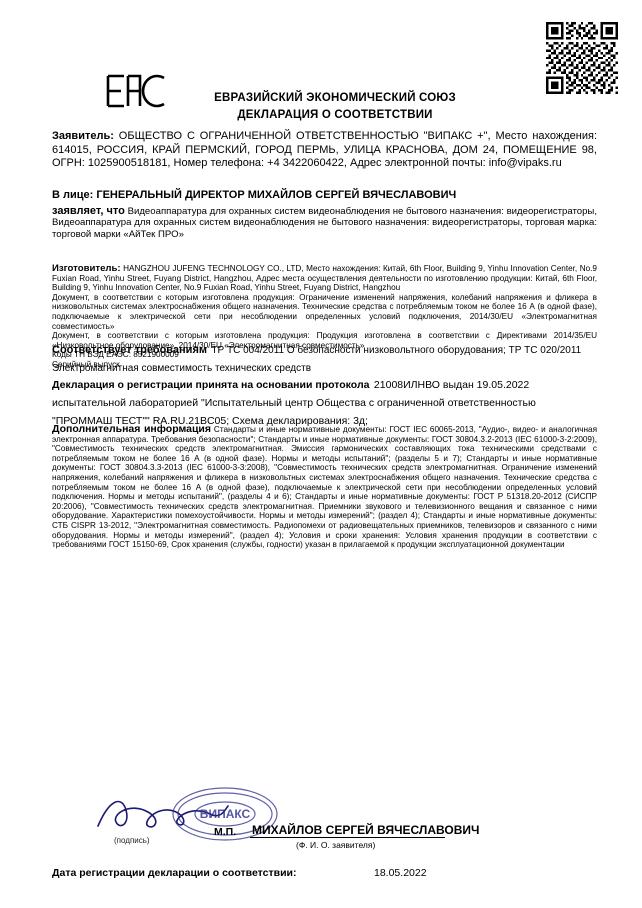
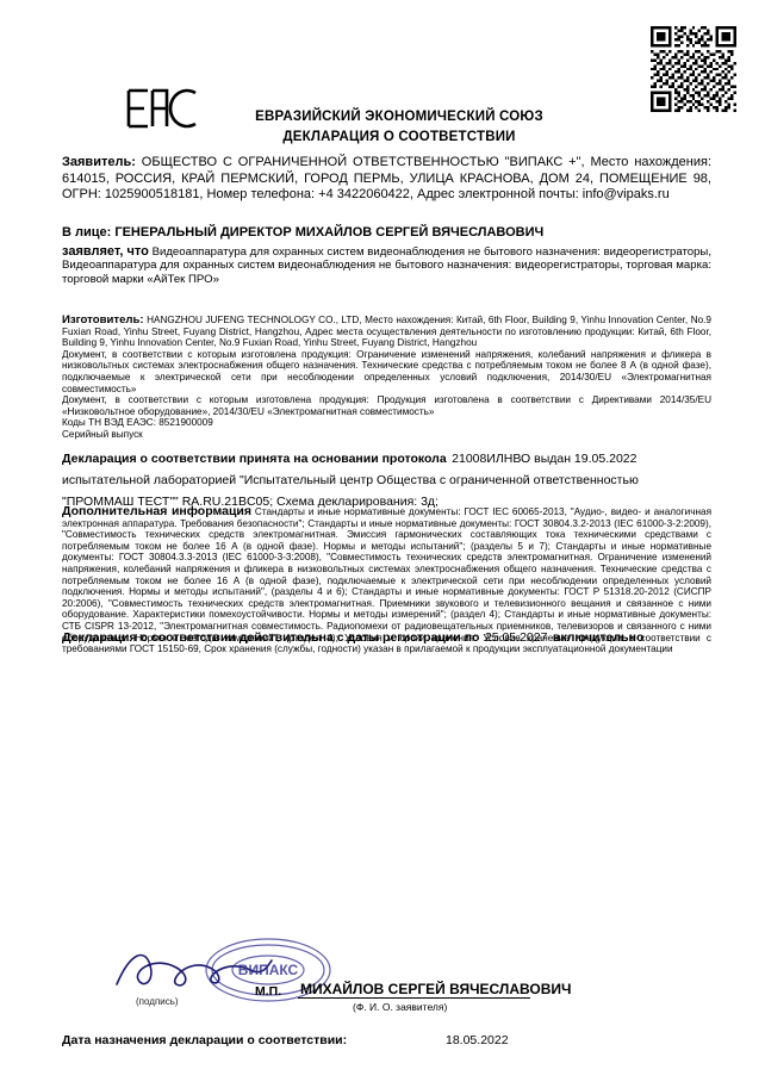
  ЕВРАЗИЙСКИЙ ЭКОНОМИЧЕСКИЙ СОЮЗ
  ДЕКЛАРАЦИЯ О СООТВЕТСТВИИ
  Заявитель: ОБЩЕСТВО С ОГРАНИЧЕННОЙ ОТВЕТСТВЕННОСТЬЮ "ВИПАКС +", Место нахождения: 614015, РОССИЯ, КРАЙ ПЕРМСКИЙ, ГОРОД ПЕРМЬ, УЛИЦА КРАСНОВА, ДОМ 24, ПОМЕЩЕНИЕ 98, ОГРН: 1025900518181, Номер телефона: +4 3422060422, Адрес электронной почты: info@vipaks.ru
  В лице: ГЕНЕРАЛЬНЫЙ ДИРЕКТОР МИХАЙЛОВ СЕРГЕЙ ВЯЧЕСЛАВОВИЧ
  заявляет, что Видеоаппаратура для охранных систем видеонаблюдения не бытового назначения: видеорегистраторы, Видеоаппаратура для охранных систем видеонаблюдения не бытового назначения: видеорегистраторы, торговая марка: торговой марки «АйТек ПРО»
  Изготовитель: HANGZHOU JUFENG TECHNOLOGY CO., LTD, Место нахождения: Китай, 6th Floor, Building 9, Yinhu Innovation Center, No.9 Fuxian Road, Yinhu Street, Fuyang District, Hangzhou, Адрес места осуществления деятельности по изготовлению продукции: Китай, 6th Floor, Building 9, Yinhu Innovation Center, No.9 Fuxian Road, Yinhu Street, Fuyang District, Hangzhou
- Документ, в соответствии с которым изготовлена продукция: Ограничение изменений напряжения, колебаний напряжения и фликера в низковольтных системах электроснабжения общего назначения. Технические средства с потребляемым током не более 16 А (в одной фазе), подключаемые к электрической сети при несоблюдении определенных условий подключения, 2014/30/EU «Электромагнитная совместимость»
+ Документ, в соответствии с которым изготовлена продукция: Ограничение изменений напряжения, колебаний напряжения и фликера в низковольтных системах электроснабжения общего назначения. Технические средства с потребляемым током не более 8 А (в одной фазе), подключаемые к электрической сети при несоблюдении определенных условий подключения, 2014/30/EU «Электромагнитная совместимость»
  Документ, в соответствии с которым изготовлена продукция: Продукция изготовлена в соответствии с Директивами 2014/35/EU «Низковольтное оборудование», 2014/30/EU «Электромагнитная совместимость»
  Коды ТН ВЭД ЕАЭС: 8521900009
  Серийный выпуск
- Соответствует требованиям ТР ТС 004/2011 О безопасности низковольтного оборудования; ТР ТС 020/2011 Электромагнитная совместимость технических средств
- Декларация о регистрации принята на основании протокола 21008ИЛНВО выдан 19.05.2022 испытательной лабораторией "Испытательный центр Общества с ограниченной ответственностью "ПРОММАШ ТЕСТ"" RA.RU.21BC05; Схема декларирования: 3д;
+ Декларация о соответствии принята на основании протокола 21008ИЛНВО выдан 19.05.2022 испытательной лабораторией "Испытательный центр Общества с ограниченной ответственностью "ПРОММАШ ТЕСТ"" RA.RU.21BC05; Схема декларирования: 3д;
  Дополнительная информация Стандарты и иные нормативные документы: ГОСТ IEC 60065-2013, "Аудио-, видео- и аналогичная электронная аппаратура. Требования безопасности"; Стандарты и иные нормативные документы: ГОСТ 30804.3.2-2013 (IEC 61000-3-2:2009), "Совместимость технических средств электромагнитная. Эмиссия гармонических составляющих тока техническими средствами с потребляемым током не более 16 А (в одной фазе). Нормы и методы испытаний"; (разделы 5 и 7); Стандарты и иные нормативные документы: ГОСТ 30804.3.3-2013 (IEC 61000-3-3:2008), "Совместимость технических средств электромагнитная. Ограничение изменений напряжения, колебаний напряжения и фликера в низковольтных системах электроснабжения общего назначения. Технические средства с потребляемым током не более 16 А (в одной фазе), подключаемые к электрической сети при несоблюдении определенных условий подключения. Нормы и методы испытаний", (разделы 4 и 6); Стандарты и иные нормативные документы: ГОСТ Р 51318.20-2012 (СИСПР 20:2006), "Совместимость технических средств электромагнитная. Приемники звукового и телевизионного вещания и связанное с ними оборудование. Характеристики помехоустойчивости. Нормы и методы измерений"; (раздел 4); Стандарты и иные нормативные документы: СТБ CISPR 13-2012, "Электромагнитная совместимость. Радиопомехи от радиовещательных приемников, телевизоров и связанного с ними оборудования. Нормы и методы измерений", (раздел 4); Условия и сроки хранения: Условия хранения продукции в соответствии с требованиями ГОСТ 15150-69, Срок хранения (службы, годности) указан в прилагаемой к продукции эксплуатационной документации
+ Декларация о соответствии действительна с даты регистрации по 25.05.2027 включительно
  ВИПАКС
  (подпись)
  М.П.
  МИХАЙЛОВ СЕРГЕЙ ВЯЧЕСЛАВОВИЧ
  (Ф. И. О. заявителя)
- Дата регистрации декларации о соответствии:
+ Дата назначения декларации о соответствии:
  18.05.2022
